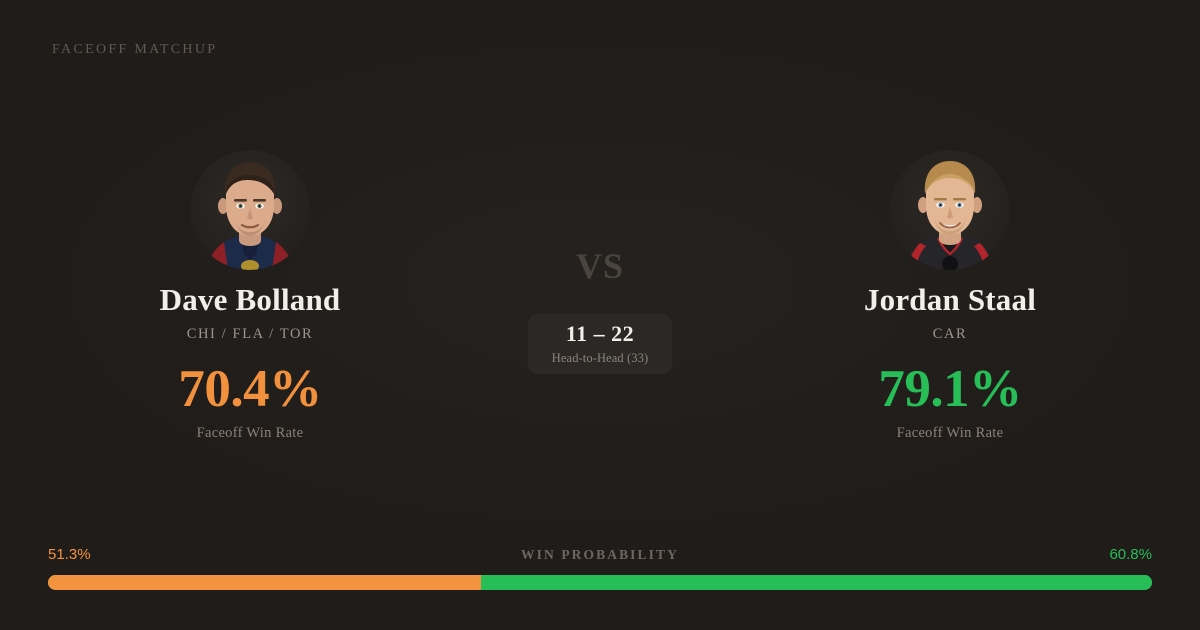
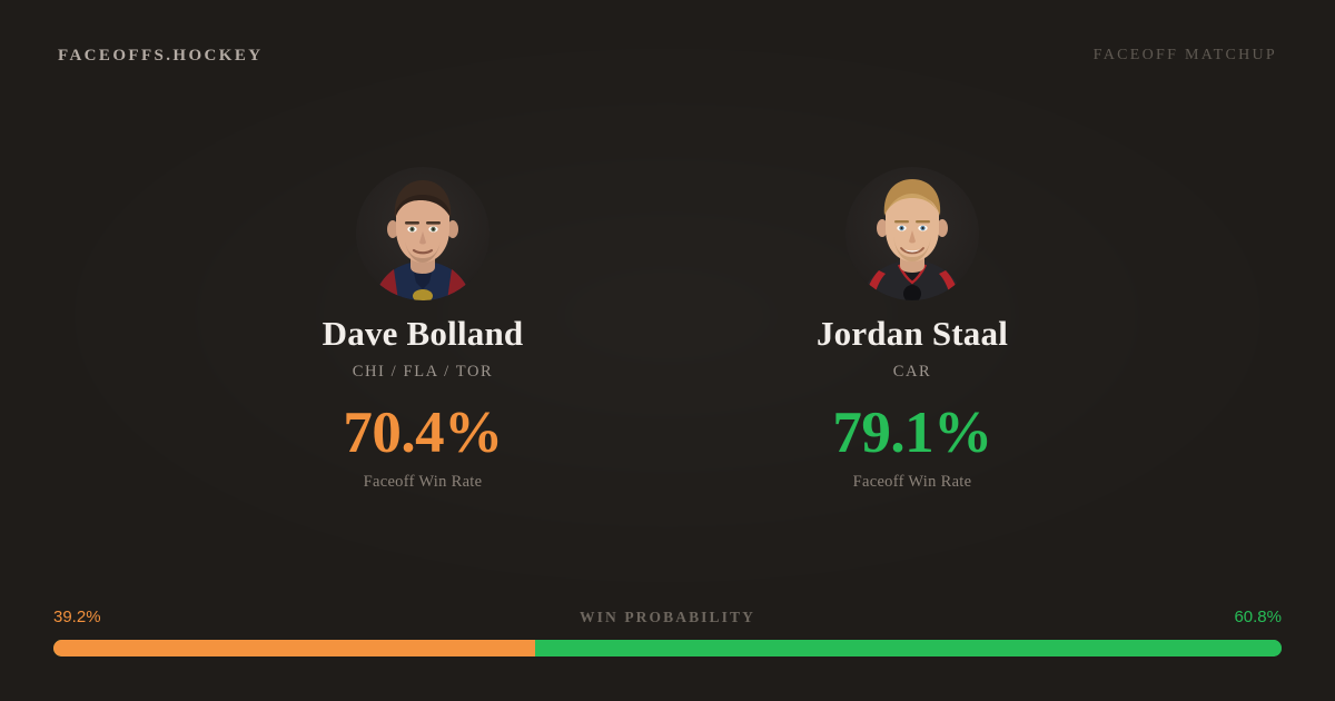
+ FACEOFFS.HOCKEY
  FACEOFF MATCHUP
  Dave Bolland
  CHI / FLA / TOR
  70.4%
  Faceoff Win Rate
- VS
- 11 – 22
- Head-to-Head (33)
  Jordan Staal
  CAR
  79.1%
  Faceoff Win Rate
- 51.3%
+ 39.2%
  WIN PROBABILITY
  60.8%
